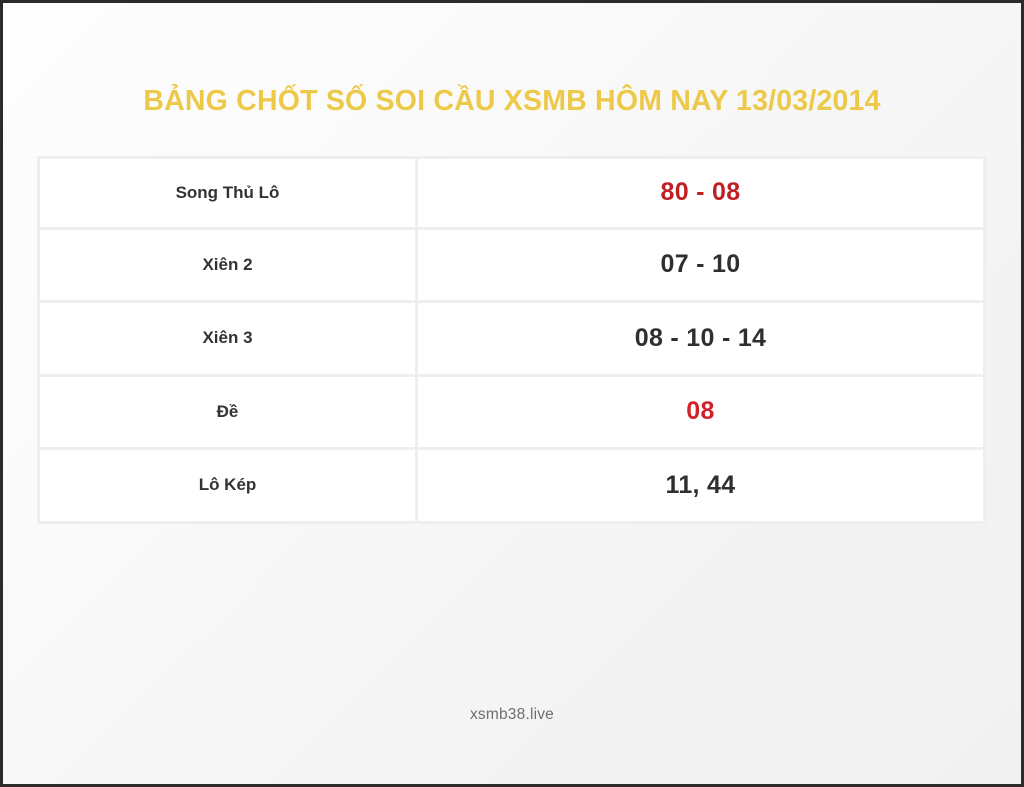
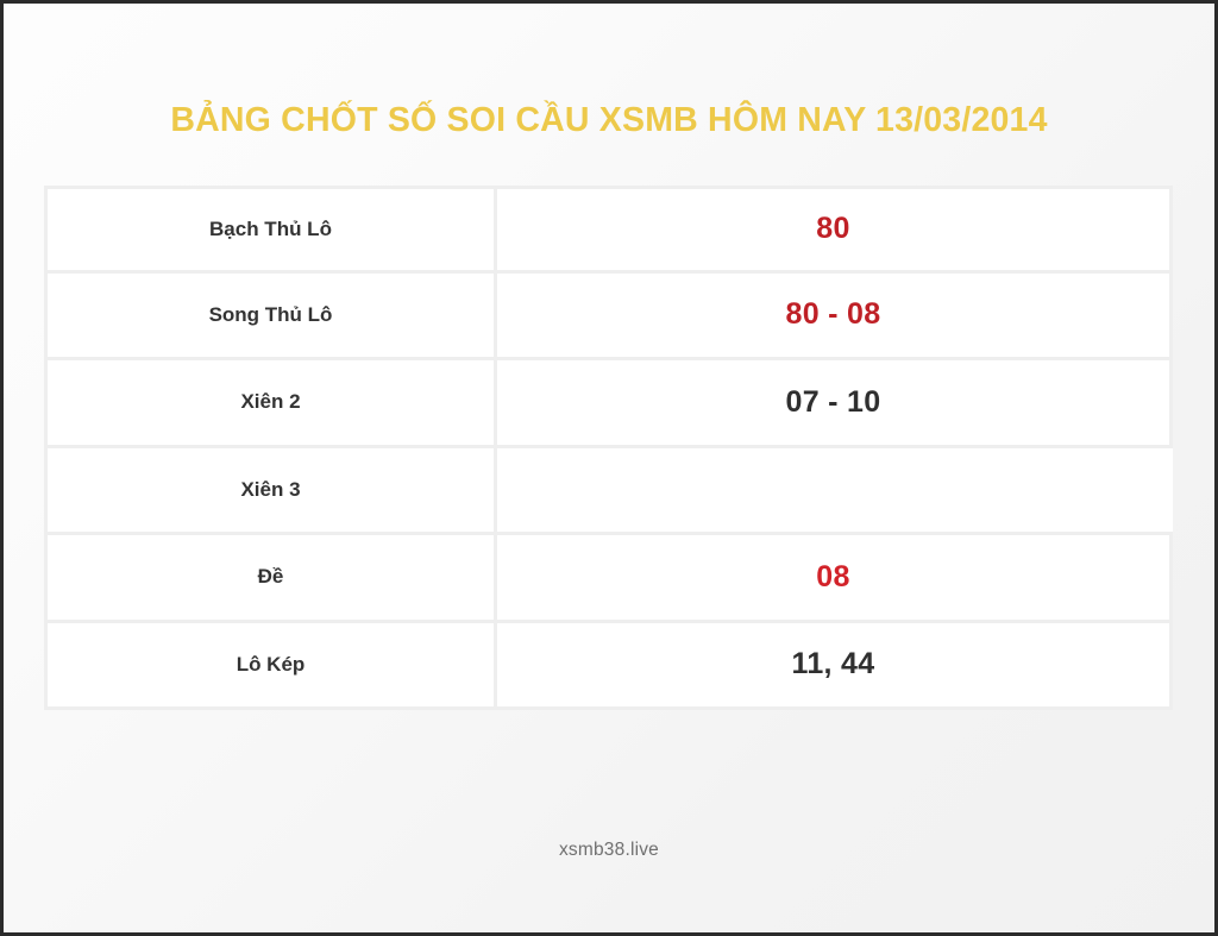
  BẢNG CHỐT SỐ SOI CẦU XSMB HÔM NAY 13/03/2014
+ Bạch Thủ Lô
+ 80
  Song Thủ Lô
  80 - 08
  Xiên 2
  07 - 10
  Xiên 3
- 08 - 10 - 14
  Đề
  08
  Lô Kép
  11, 44
  xsmb38.live
